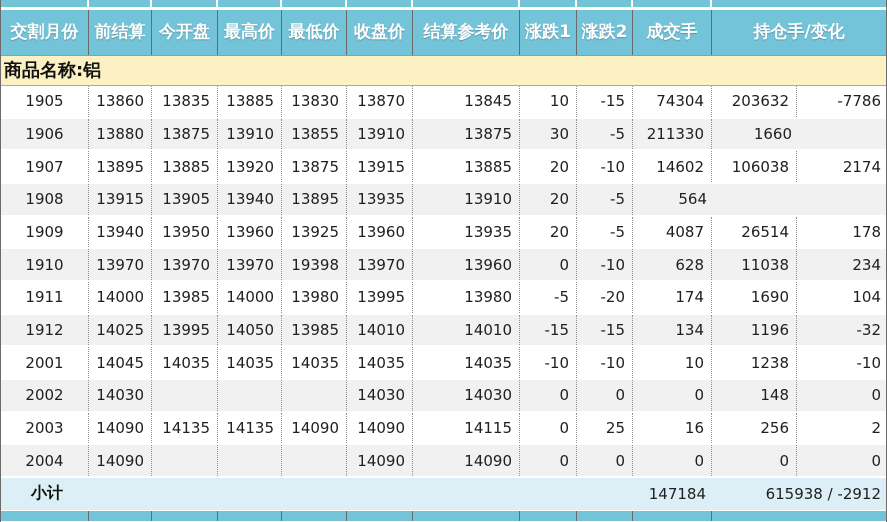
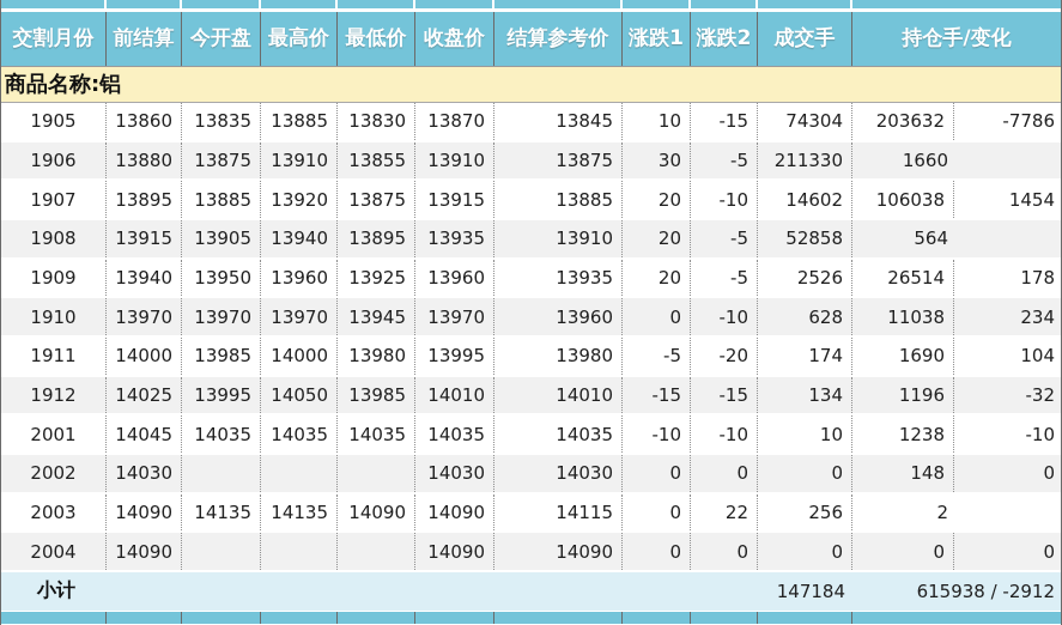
  交割月份
  前结算
  今开盘
  最高价
  最低价
  收盘价
  结算参考价
  涨跌1
  涨跌2
  成交手
  持仓手/变化
  商品名称:铝
  1905
  13860
  13835
  13885
  13830
  13870
  13845
  10
  -15
  74304
  203632
  -7786
  1906
  13880
  13875
  13910
  13855
  13910
  13875
  30
  -5
  211330
  1660
  1907
  13895
  13885
  13920
  13875
  13915
  13885
  20
  -10
  14602
  106038
- 2174
+ 1454
  1908
  13915
  13905
  13940
  13895
  13935
  13910
  20
  -5
+ 52858
  564
  1909
  13940
  13950
  13960
  13925
  13960
  13935
  20
  -5
- 4087
+ 2526
  26514
  178
  1910
  13970
  13970
  13970
- 19398
+ 13945
  13970
  13960
  0
  -10
  628
  11038
  234
  1911
  14000
  13985
  14000
  13980
  13995
  13980
  -5
  -20
  174
  1690
  104
  1912
  14025
  13995
  14050
  13985
  14010
  14010
  -15
  -15
  134
  1196
  -32
  2001
  14045
  14035
  14035
  14035
  14035
  14035
  -10
  -10
  10
  1238
  -10
  2002
  14030
  14030
  14030
  0
  0
  0
  148
  0
  2003
  14090
  14135
  14135
  14090
  14090
  14115
  0
- 25
+ 22
- 16
  256
  2
  2004
  14090
  14090
  14090
  0
  0
  0
  0
  0
  小计
  147184
  615938 / -2912
